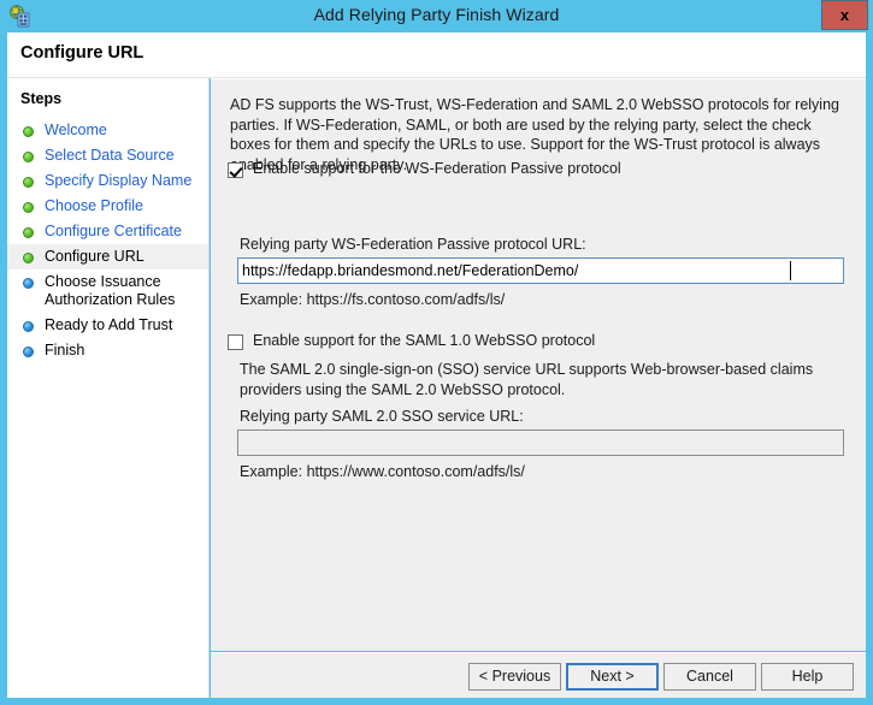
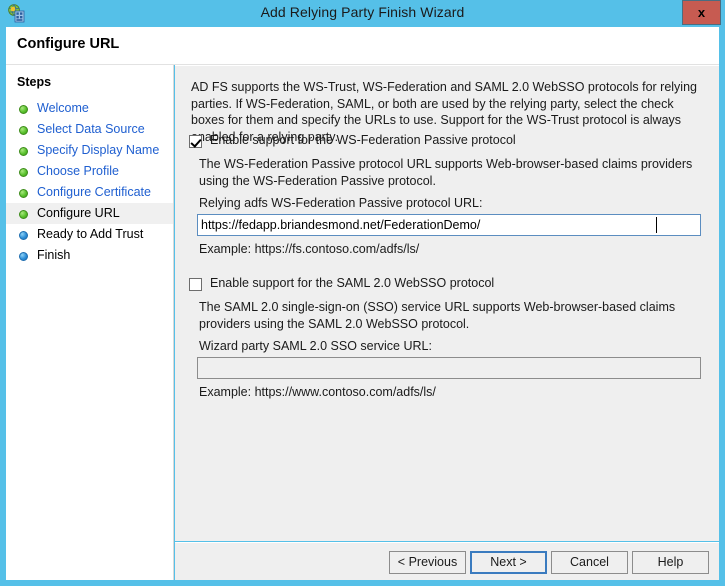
  Add Relying Party Finish Wizard
  x
  Configure URL
  Steps
  Welcome
  Select Data Source
  Specify Display Name
  Choose Profile
  Configure Certificate
  Configure URL
- Choose Issuance Authorization Rules
  Ready to Add Trust
  Finish
  AD FS supports the WS-Trust, WS-Federation and SAML 2.0 WebSSO protocols for relying parties. If WS-Federation, SAML, or both are used by the relying party, select the check boxes for them and specify the URLs to use. Support for the WS-Trust protocol is always abled for a relying party.
  Enable support for the WS-Federation Passive protocol
+ The WS-Federation Passive protocol URL supports Web-browser-based claims providers using the WS-Federation Passive protocol.
- Relying party WS-Federation Passive protocol URL:
+ Relying adfs WS-Federation Passive protocol URL:
  https://fedapp.briandesmond.net/FederationDemo/
  Example: https://fs.contoso.com/adfs/ls/
- Enable support for the SAML 1.0 WebSSO protocol
+ Enable support for the SAML 2.0 WebSSO protocol
  The SAML 2.0 single-sign-on (SSO) service URL supports Web-browser-based claims providers using the SAML 2.0 WebSSO protocol.
- Relying party SAML 2.0 SSO service URL:
+ Wizard party SAML 2.0 SSO service URL:
  Example: https://www.contoso.com/adfs/ls/
  < Previous
  Next >
  Cancel
  Help
